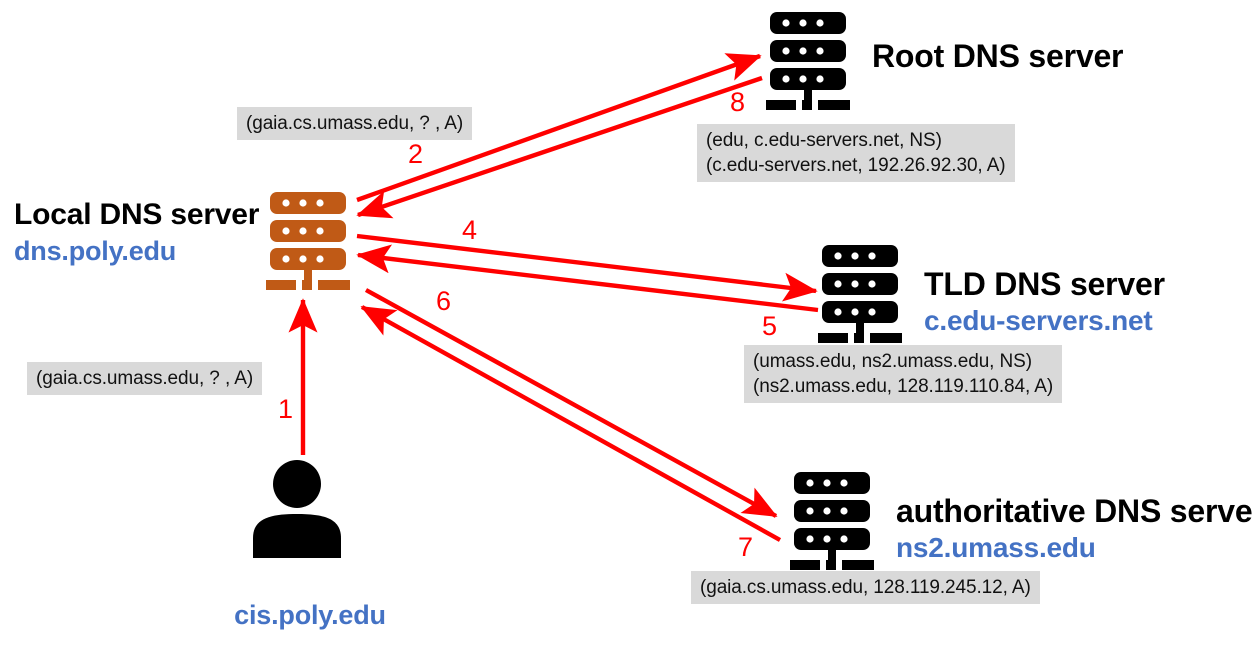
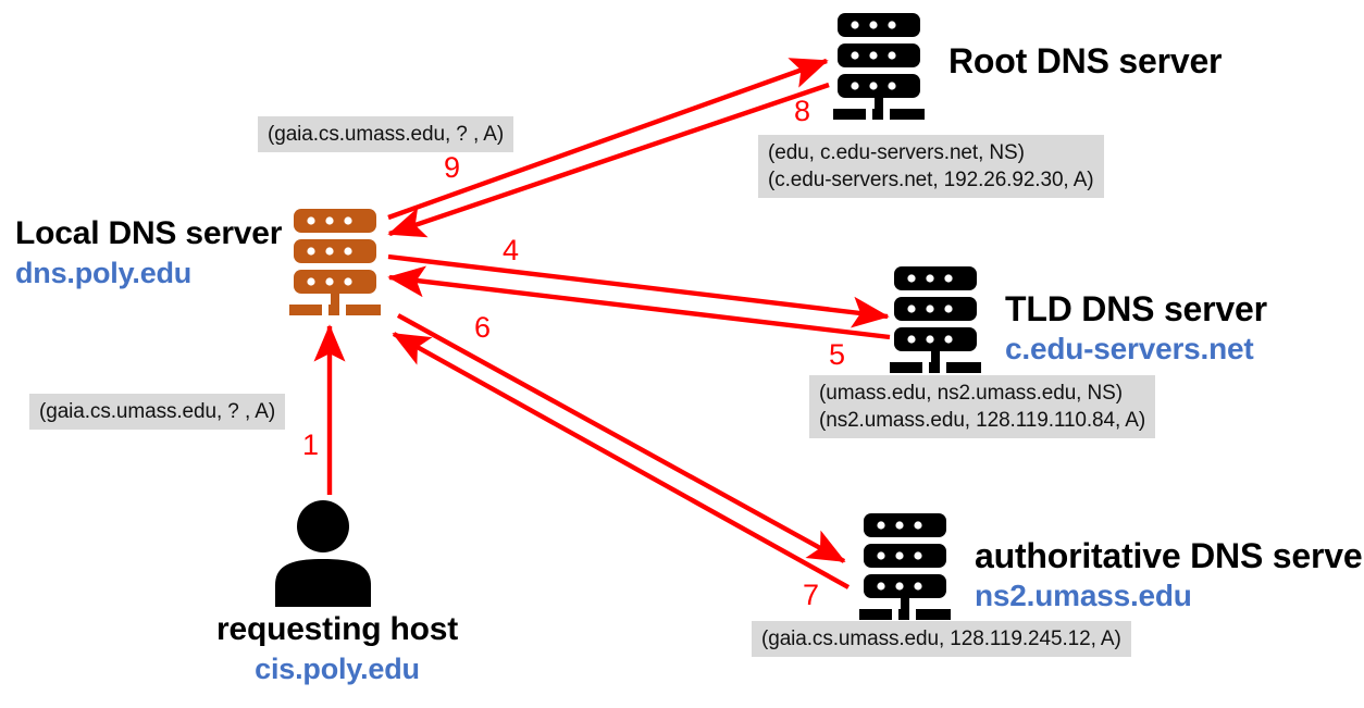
  1
- 2
+ 9
  8
  4
  5
  6
  7
  (gaia.cs.umass.edu, ? , A)
  (gaia.cs.umass.edu, ? , A)
  (edu, c.edu-servers.net, NS)
  (c.edu-servers.net, 192.26.92.30, A)
  (umass.edu, ns2.umass.edu, NS)
  (ns2.umass.edu, 128.119.110.84, A)
  (gaia.cs.umass.edu, 128.119.245.12, A)
  Local DNS server
  dns.poly.edu
+ requesting host
  cis.poly.edu
  Root DNS server
  TLD DNS server
  c.edu-servers.net
  authoritative DNS serve
  ns2.umass.edu
